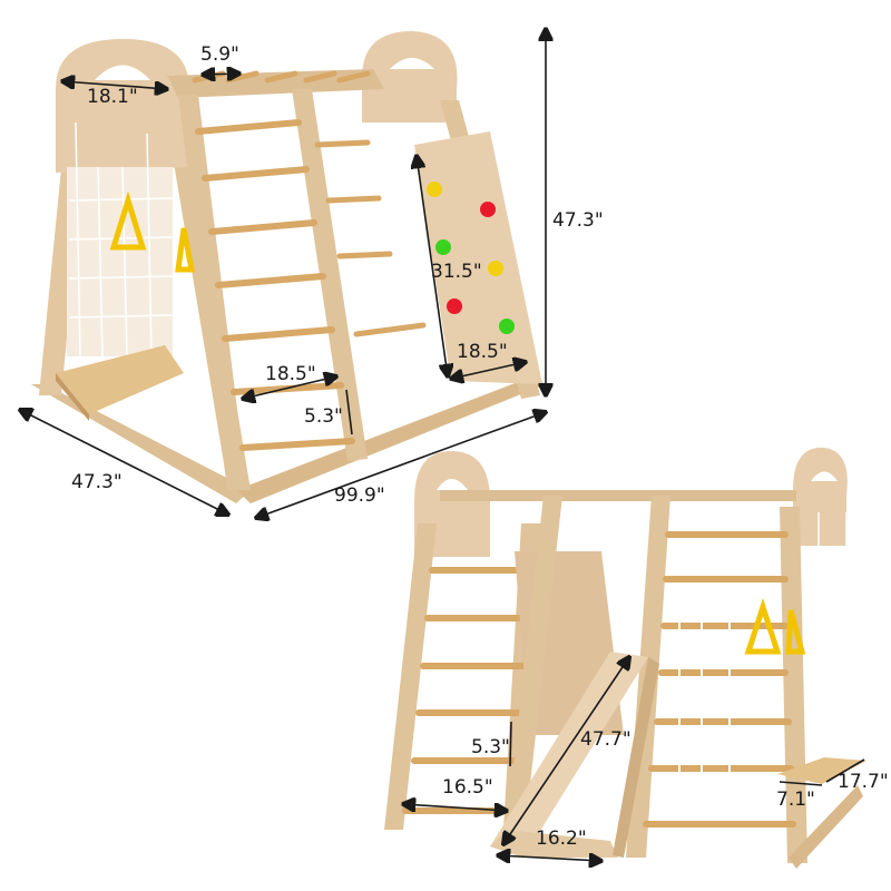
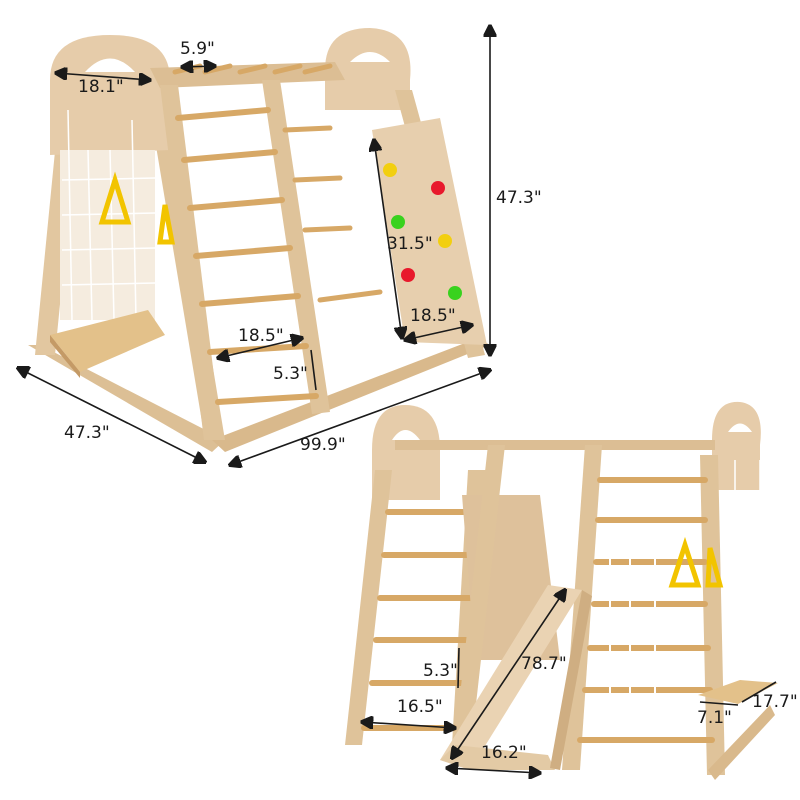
  18.1"
  5.9"
  47.3"
  31.5"
  18.5"
  18.5"
  5.3"
  47.3"
  99.9"
  5.3"
- 47.7"
+ 78.7"
  16.5"
  16.2"
  7.1"
  17.7"
